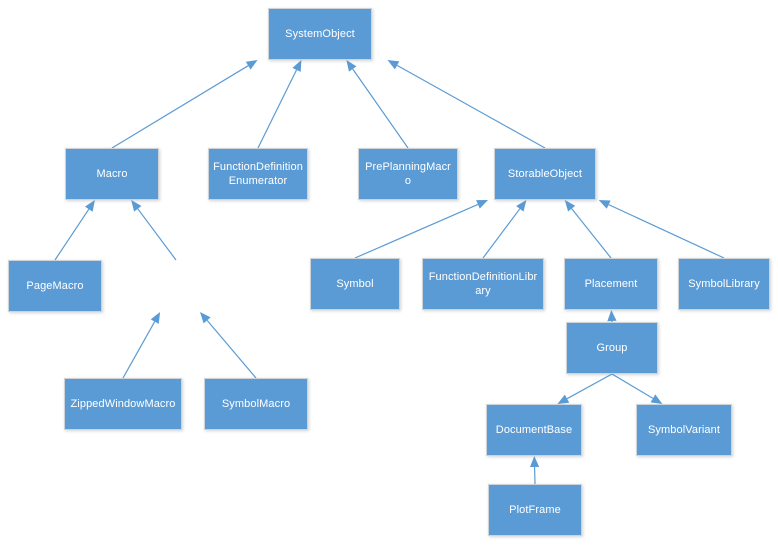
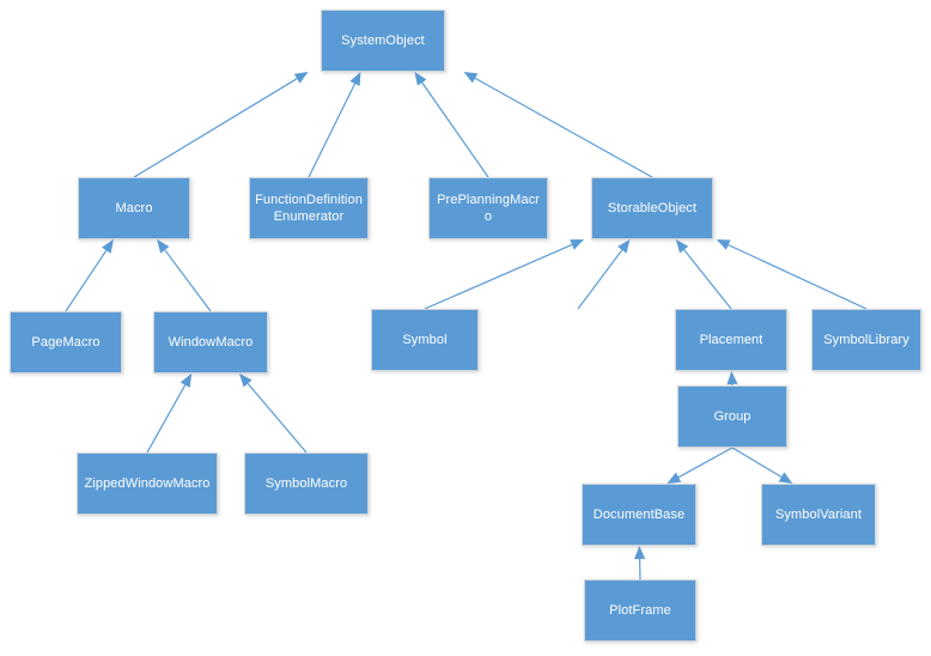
  SystemObject
  Macro
  FunctionDefinitionEnumerator
  PrePlanningMacro
  StorableObject
  PageMacro
+ WindowMacro
  Symbol
- FunctionDefinitionLibrary
  Placement
  SymbolLibrary
  Group
  ZippedWindowMacro
  SymbolMacro
  DocumentBase
  SymbolVariant
  PlotFrame
